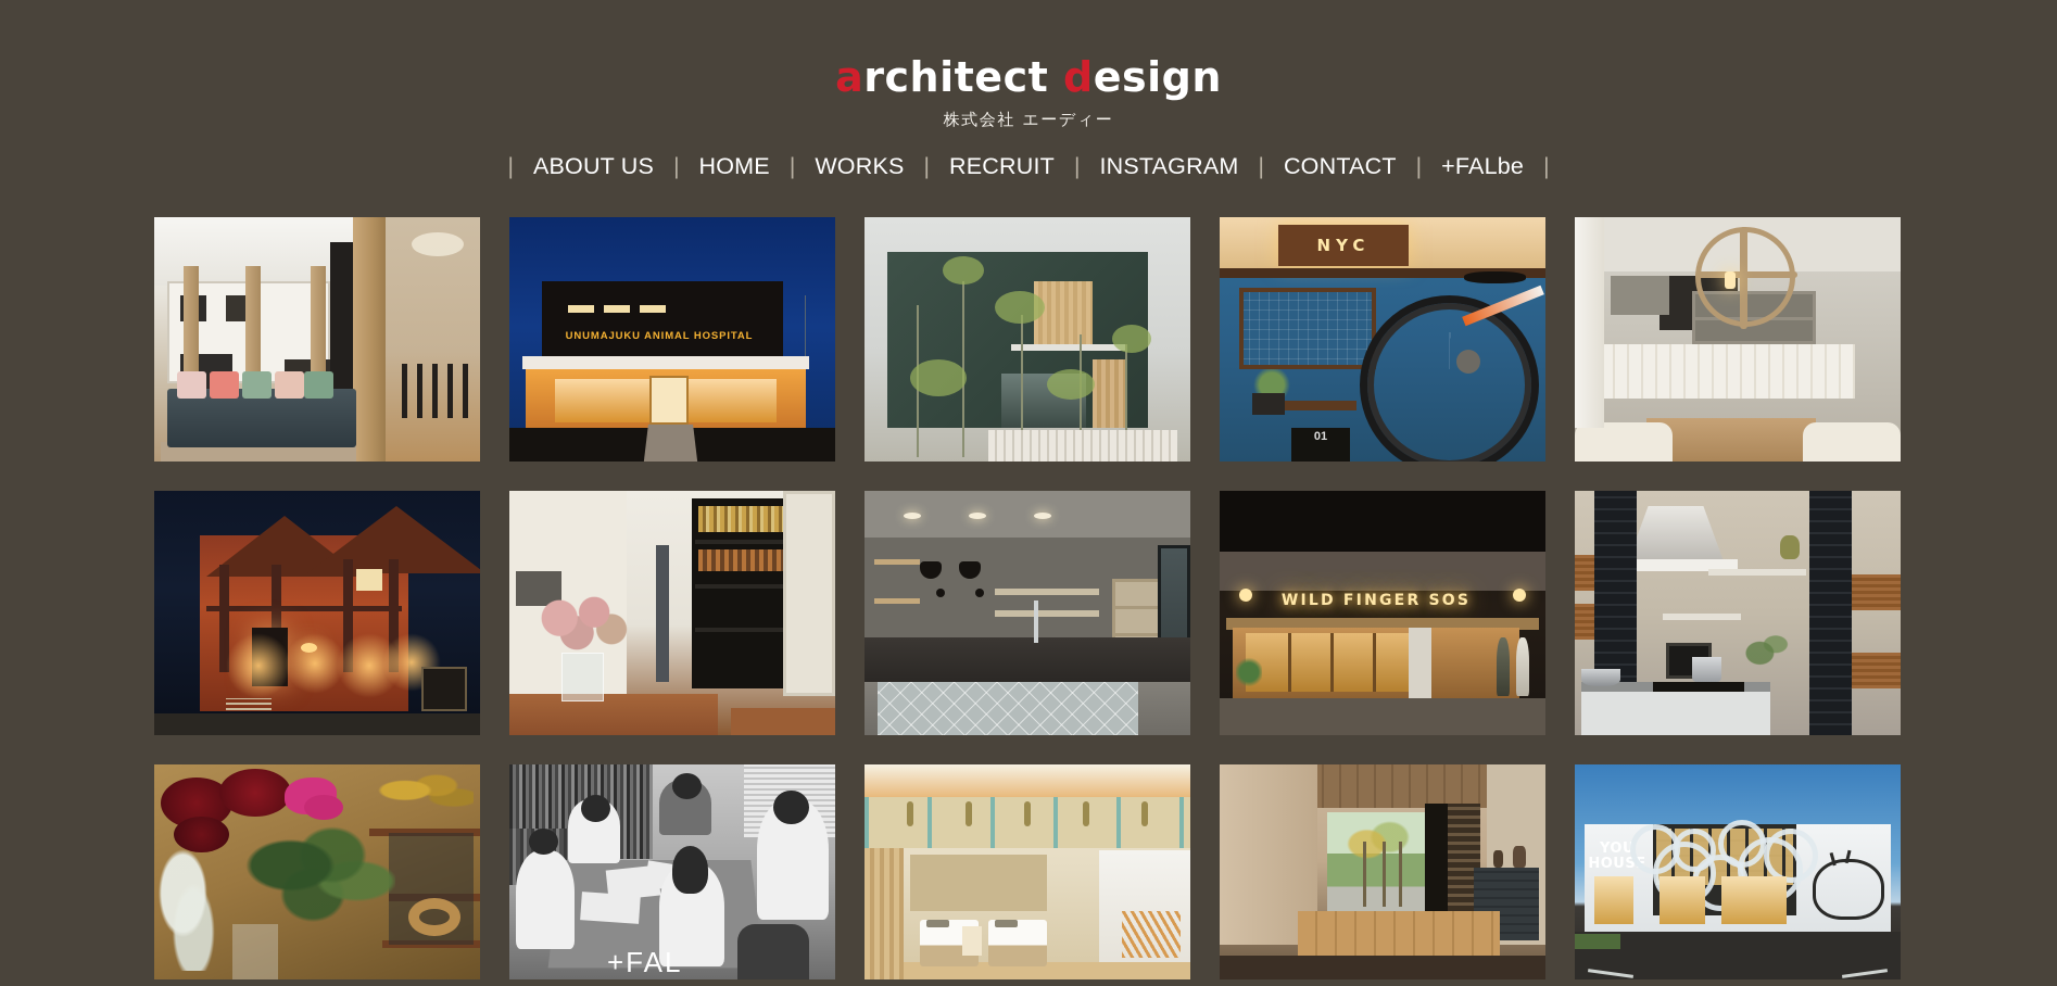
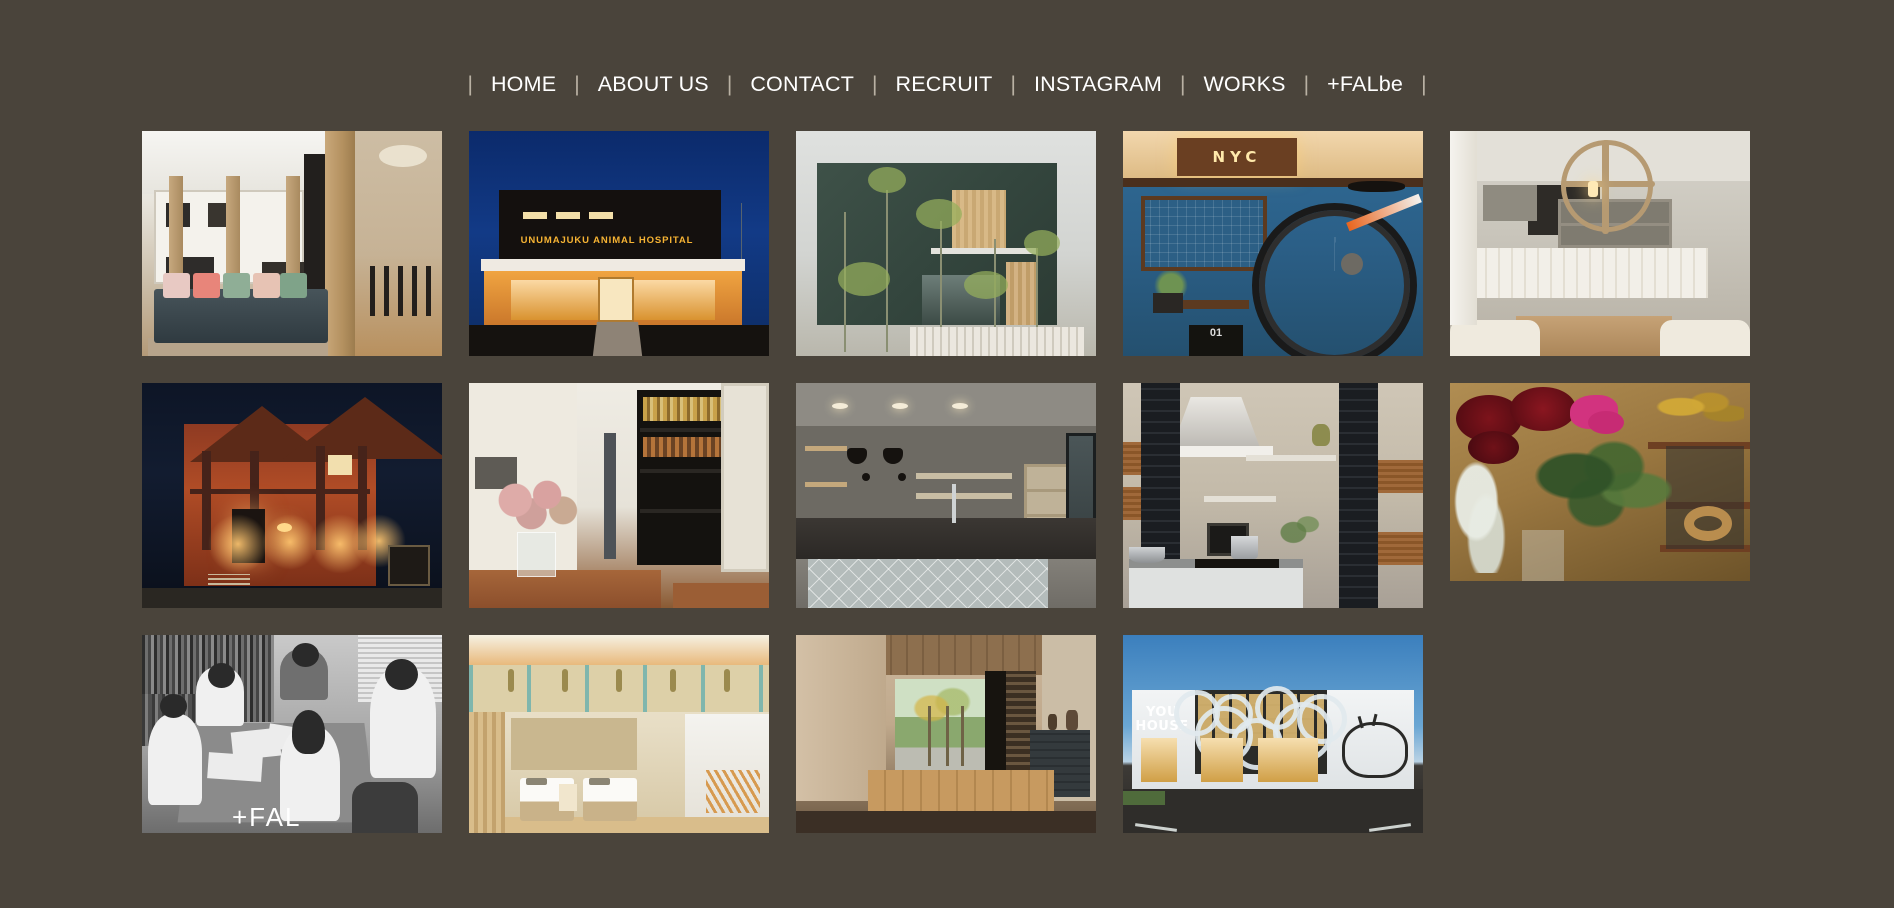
- architect design
- 株式会社 エーディー
  |
- ABOUT US
+ HOME
  |
- HOME
+ ABOUT US
  |
- WORKS
+ CONTACT
  |
  RECRUIT
  |
  INSTAGRAM
  |
- CONTACT
+ WORKS
  |
  +FALbe
  |
  UNUMAJUKU ANIMAL HOSPITAL
  NYC
  01
- WILD FINGER SOS
  +FAL
  YOU HOUSE
